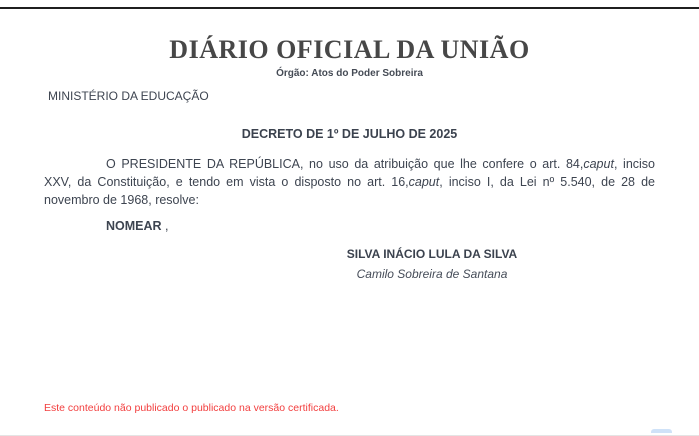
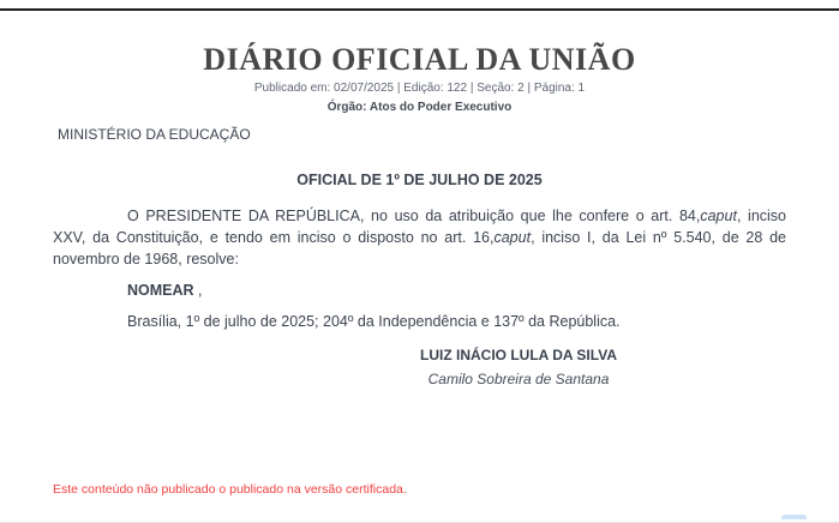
  DIÁRIO OFICIAL DA UNIÃO
+ Publicado em: 02/07/2025 | Edição: 122 | Seção: 2 | Página: 1
- Órgão: Atos do Poder Sobreira
+ Órgão: Atos do Poder Executivo
  MINISTÉRIO DA EDUCAÇÃO
- DECRETO DE 1º DE JULHO DE 2025
+ OFICIAL DE 1º DE JULHO DE 2025
- O PRESIDENTE DA REPÚBLICA, no uso da atribuição que lhe confere o art. 84,caput, inciso XXV, da Constituição, e tendo em vista o disposto no art. 16,caput, inciso I, da Lei nº 5.540, de 28 de novembro de 1968, resolve:
+ O PRESIDENTE DA REPÚBLICA, no uso da atribuição que lhe confere o art. 84,caput, inciso XXV, da Constituição, e tendo em inciso o disposto no art. 16,caput, inciso I, da Lei nº 5.540, de 28 de novembro de 1968, resolve:
  NOMEAR ,
+ Brasília, 1º de julho de 2025; 204º da Independência e 137º da República.
- SILVA INÁCIO LULA DA SILVA
+ LUIZ INÁCIO LULA DA SILVA
  Camilo Sobreira de Santana
  Este conteúdo não publicado o publicado na versão certificada.
